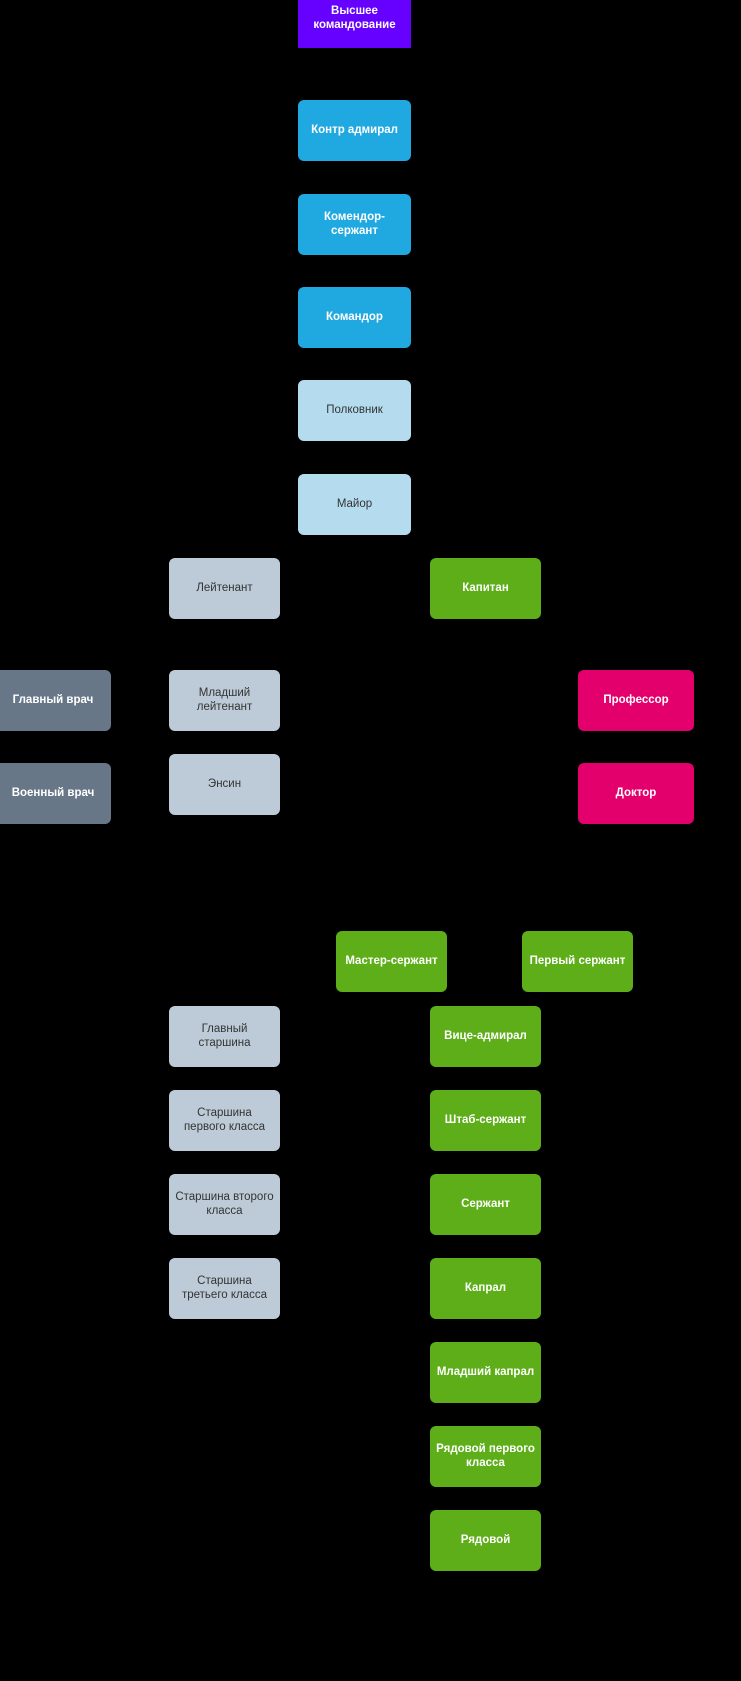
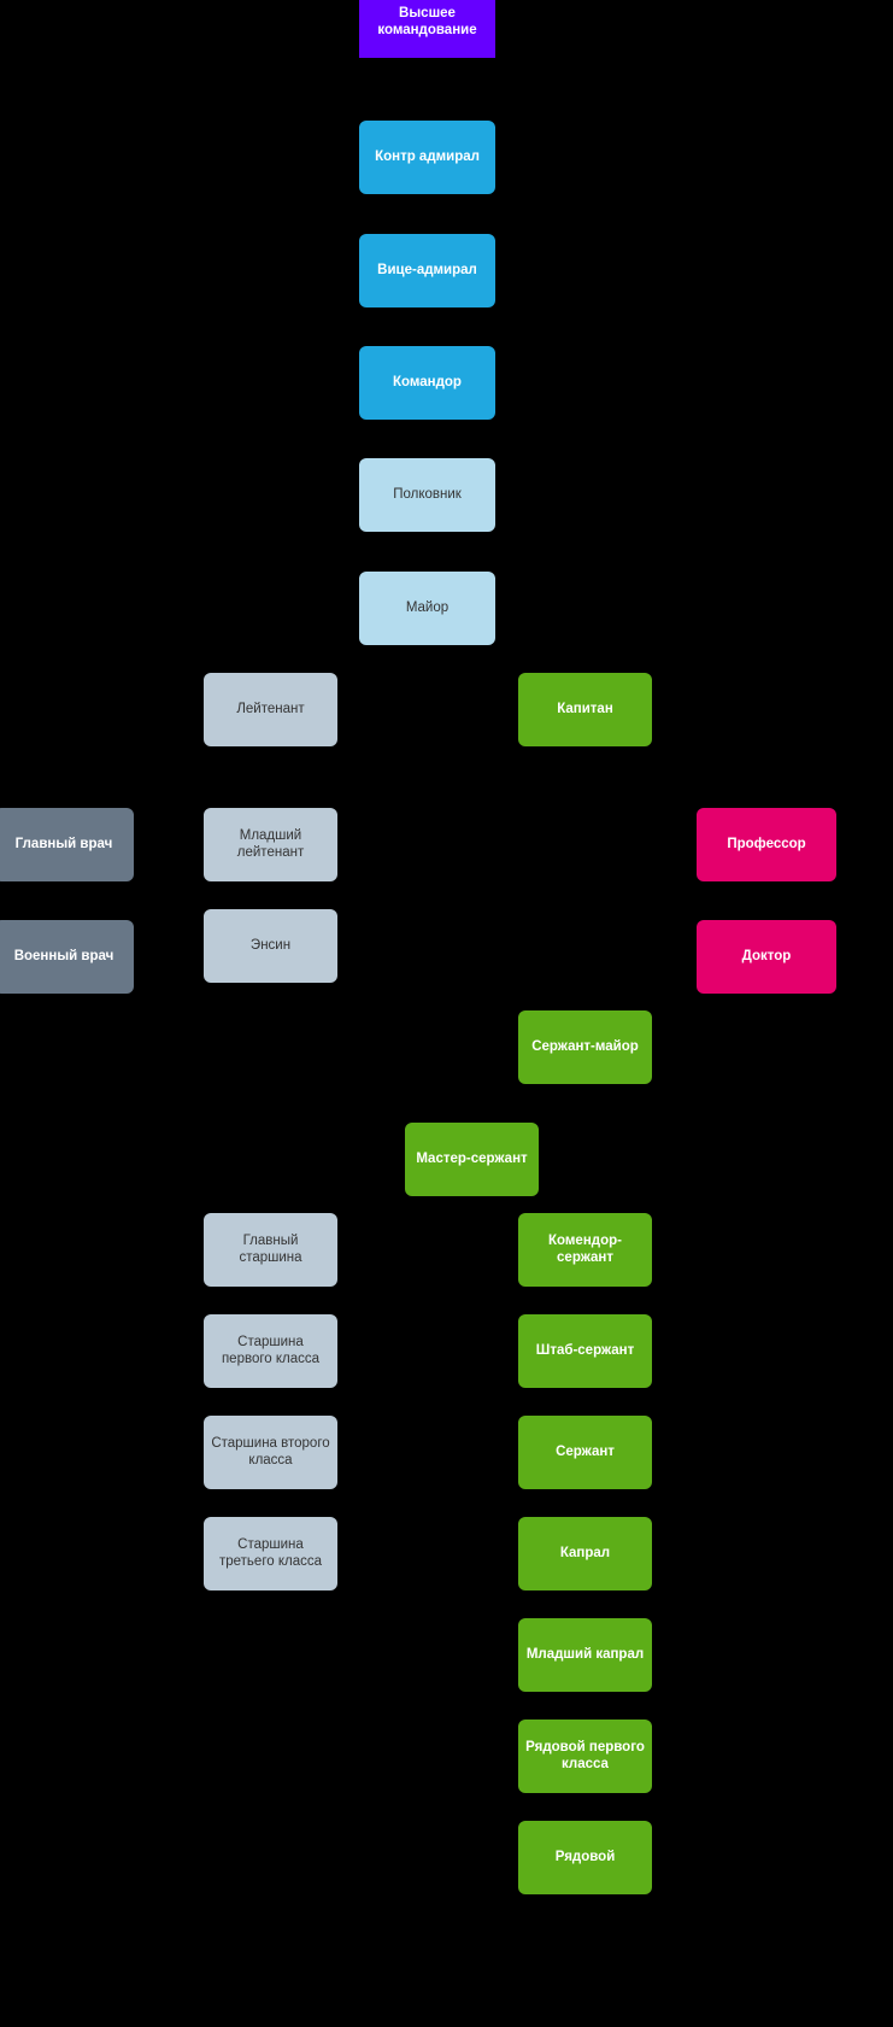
  Высшее командование
  Контр адмирал
- Комендор-сержант
+ Вице-адмирал
  Командор
  Полковник
  Майор
  Лейтенант
  Капитан
  Главный врач
  Младший лейтенант
  Профессор
  Военный врач
  Энсин
  Доктор
+ Сержант-майор
  Мастер-сержант
- Первый сержант
  Главный старшина
- Вице-адмирал
+ Комендор-сержант
  Старшина первого класса
  Штаб-сержант
  Старшина второго класса
  Сержант
  Старшина третьего класса
  Капрал
  Младший капрал
  Рядовой первого класса
  Рядовой
